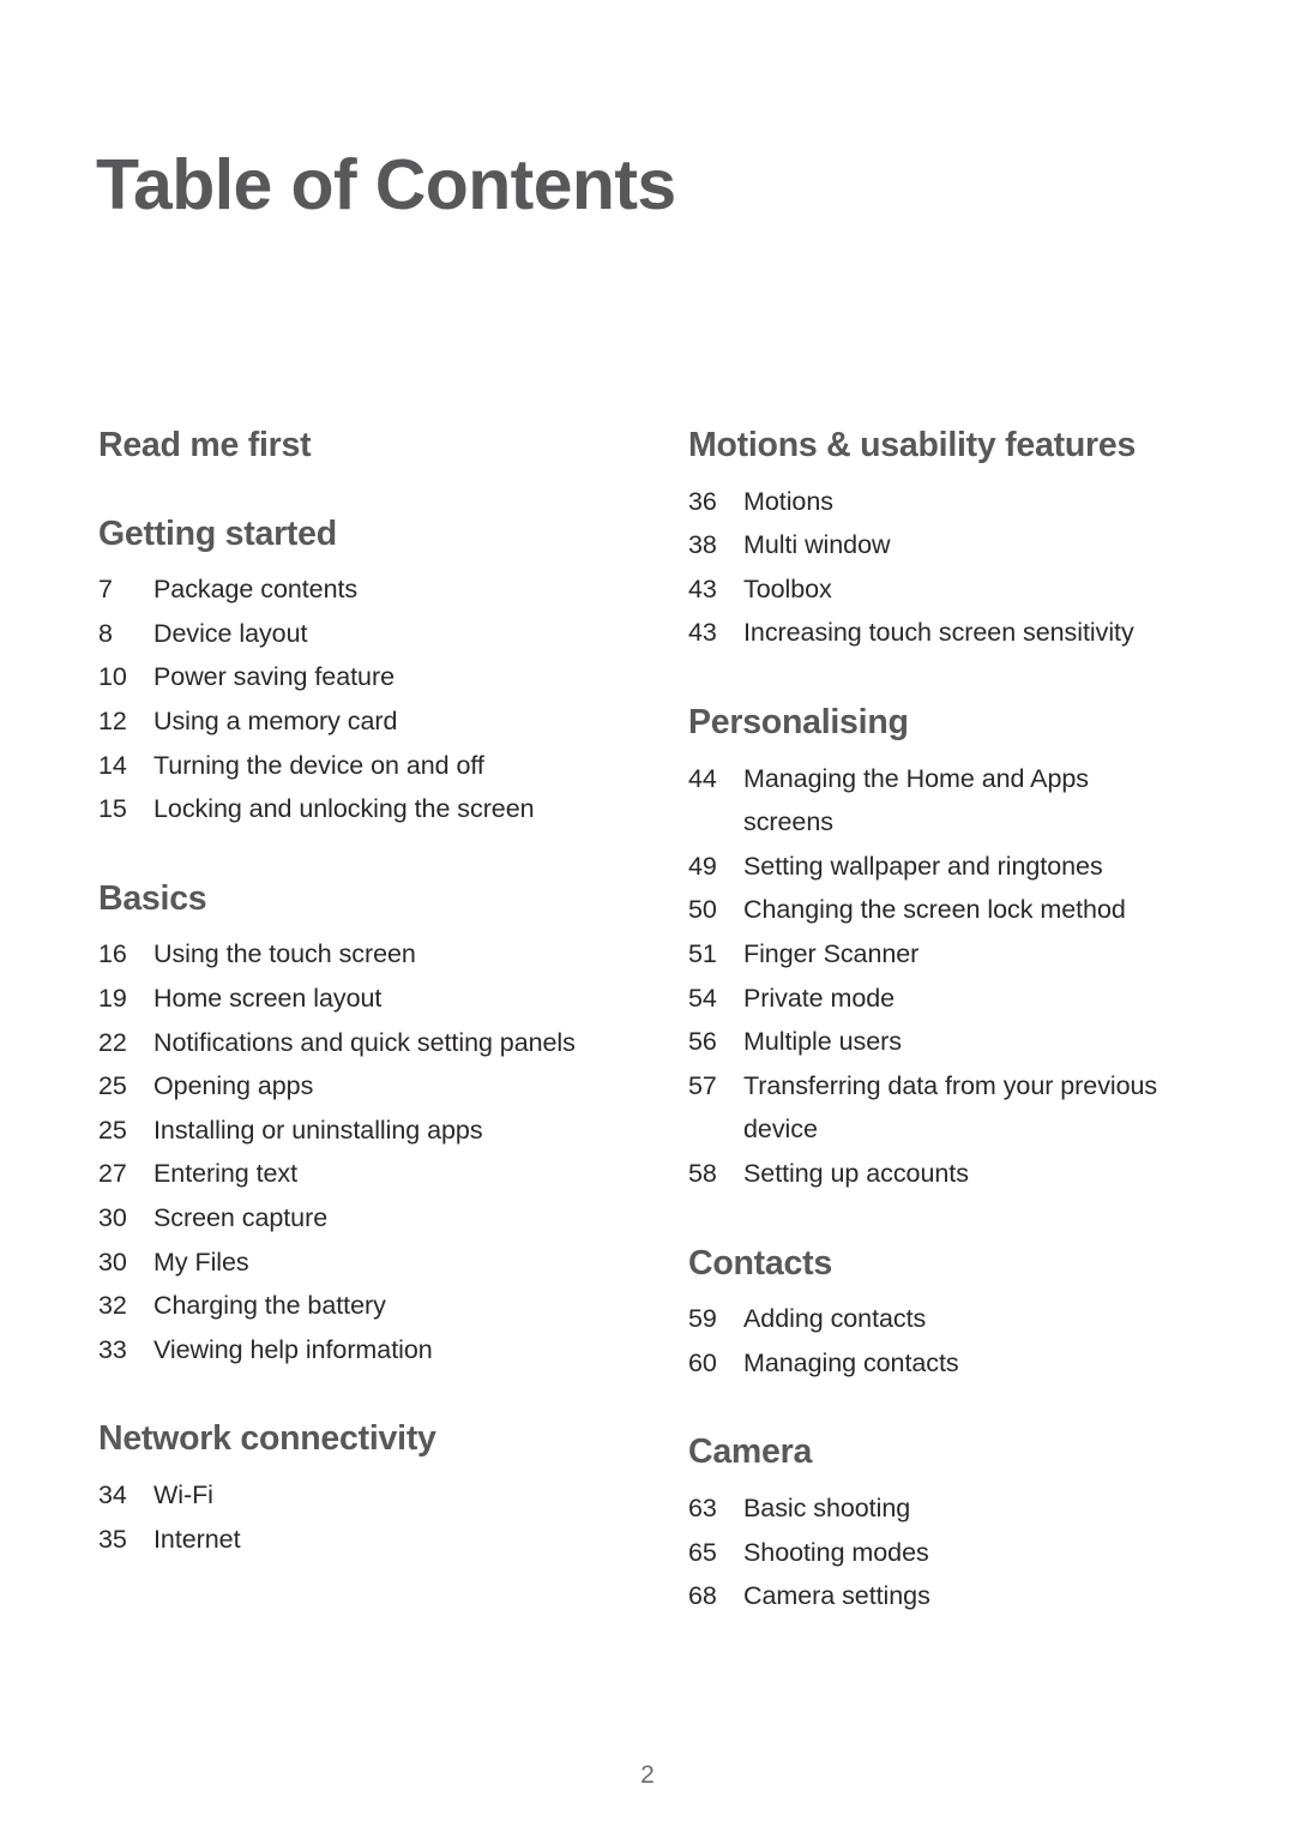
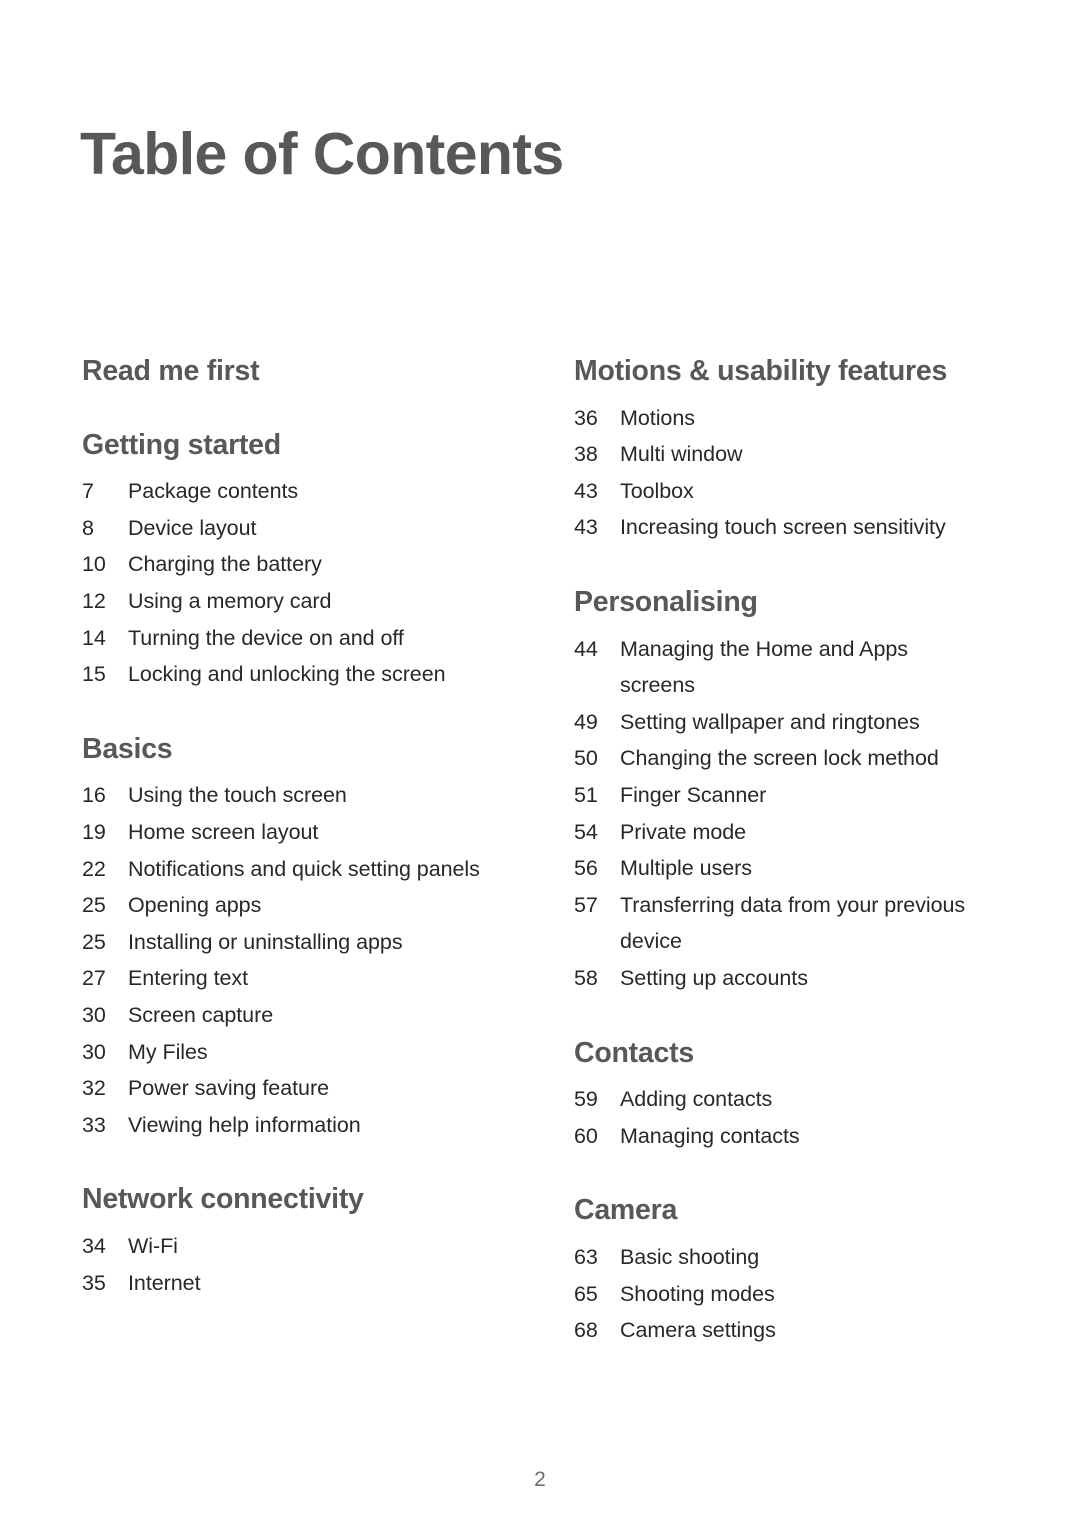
  Table of Contents
  Read me first
  Getting started
  7
  Package contents
  8
  Device layout
  10
- Power saving feature
+ Charging the battery
  12
  Using a memory card
  14
  Turning the device on and off
  15
  Locking and unlocking the screen
  Basics
  16
  Using the touch screen
  19
  Home screen layout
  22
  Notifications and quick setting panels
  25
  Opening apps
  25
  Installing or uninstalling apps
  27
  Entering text
  30
  Screen capture
  30
  My Files
  32
- Charging the battery
+ Power saving feature
  33
  Viewing help information
  Network connectivity
  34
  Wi-Fi
  35
  Internet
  Motions & usability features
  36
  Motions
  38
  Multi window
  43
  Toolbox
  43
  Increasing touch screen sensitivity
  Personalising
  44
  Managing the Home and Apps screens
  49
  Setting wallpaper and ringtones
  50
  Changing the screen lock method
  51
  Finger Scanner
  54
  Private mode
  56
  Multiple users
  57
  Transferring data from your previous device
  58
  Setting up accounts
  Contacts
  59
  Adding contacts
  60
  Managing contacts
  Camera
  63
  Basic shooting
  65
  Shooting modes
  68
  Camera settings
  2
